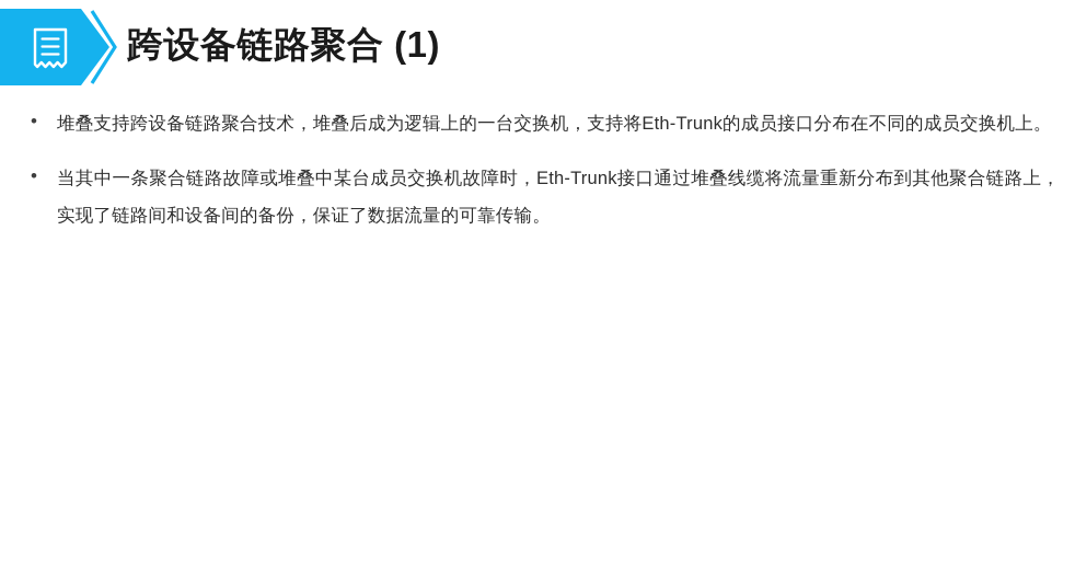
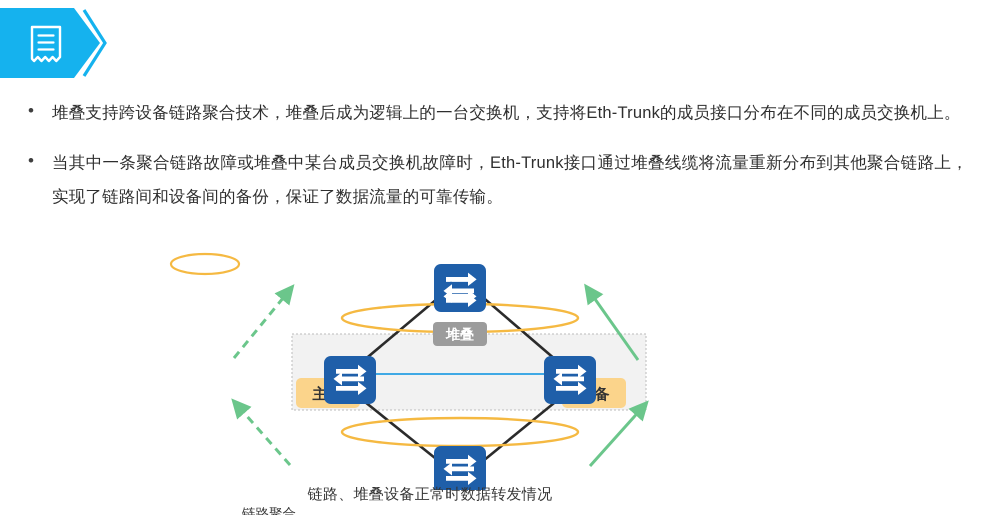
- 跨设备链路聚合 (1)
  •
  堆叠支持跨设备链路聚合技术，堆叠后成为逻辑上的一台交换机，支持将Eth-Trunk的成员接口分布在不同的成员交换机上。
  •
  当其中一条聚合链路故障或堆叠中某台成员交换机故障时，Eth-Trunk接口通过堆叠线缆将流量重新分布到其他聚合链路上，实现了链路间和设备间的备份，保证了数据流量的可靠传输。
+ 主
+ 备
+ 堆叠
+ 链路聚合
+ 链路、堆叠设备正常时数据转发情况
